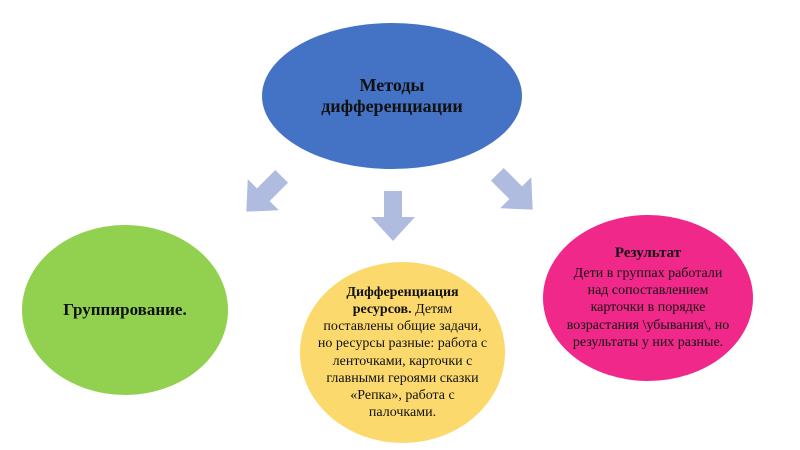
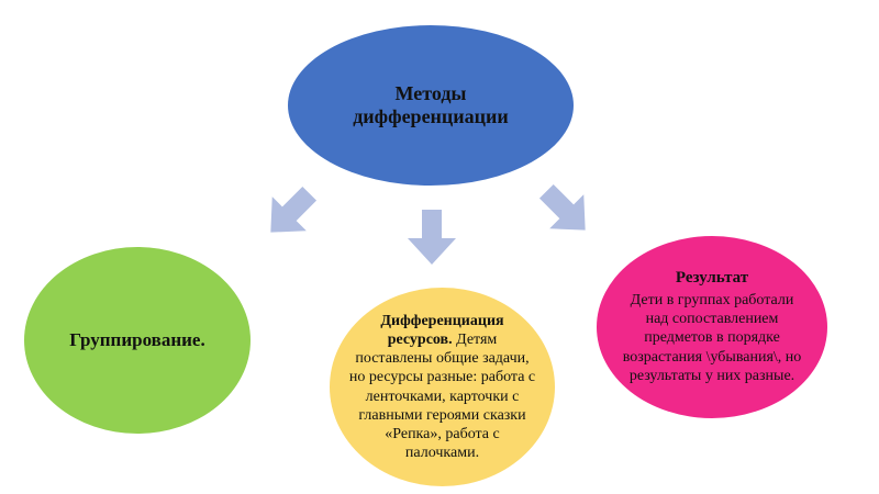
  Методы дифференциации
  Группирование.
  Дифференциация ресурсов. Детям поставлены общие задачи, но ресурсы разные: работа с ленточками, карточки с главными героями сказки «Репка», работа с палочками.
  Результат
- Дети в группах работали над сопоставлением карточки в порядке возрастания \убывания\, но результаты у них разные.
+ Дети в группах работали над сопоставлением предметов в порядке возрастания \убывания\, но результаты у них разные.
